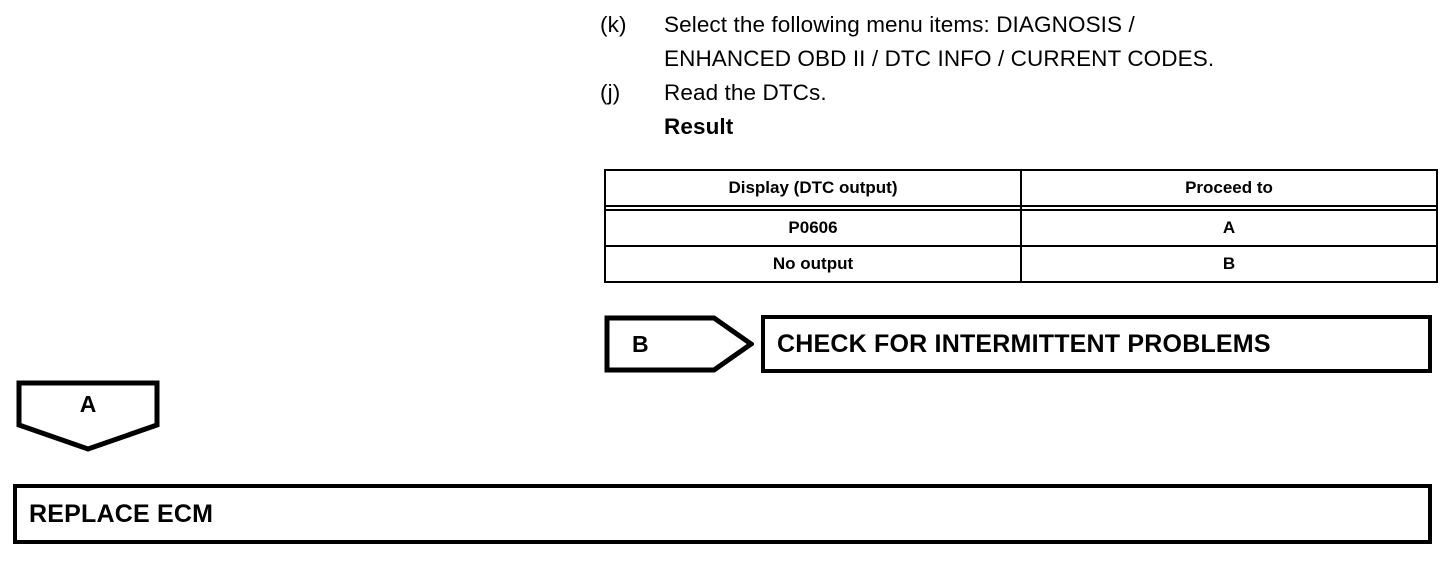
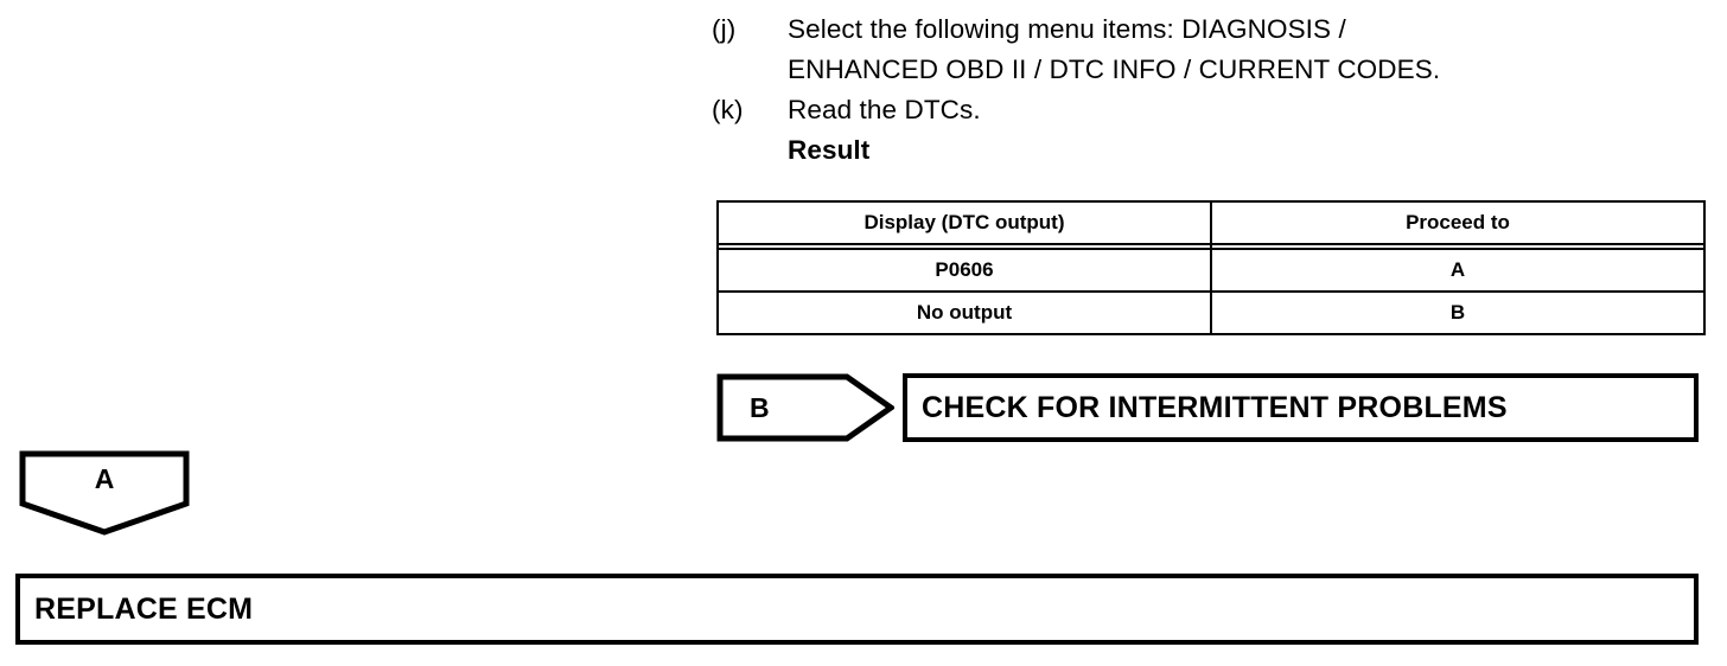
- (k)
+ (j)
  Select the following menu items: DIAGNOSIS /
  ENHANCED OBD II / DTC INFO / CURRENT CODES.
- (j)
+ (k)
  Read the DTCs.
  Result
  Display (DTC output)	Proceed to
  P0606	A
  No output	B
  B
  CHECK FOR INTERMITTENT PROBLEMS
  A
  REPLACE ECM
